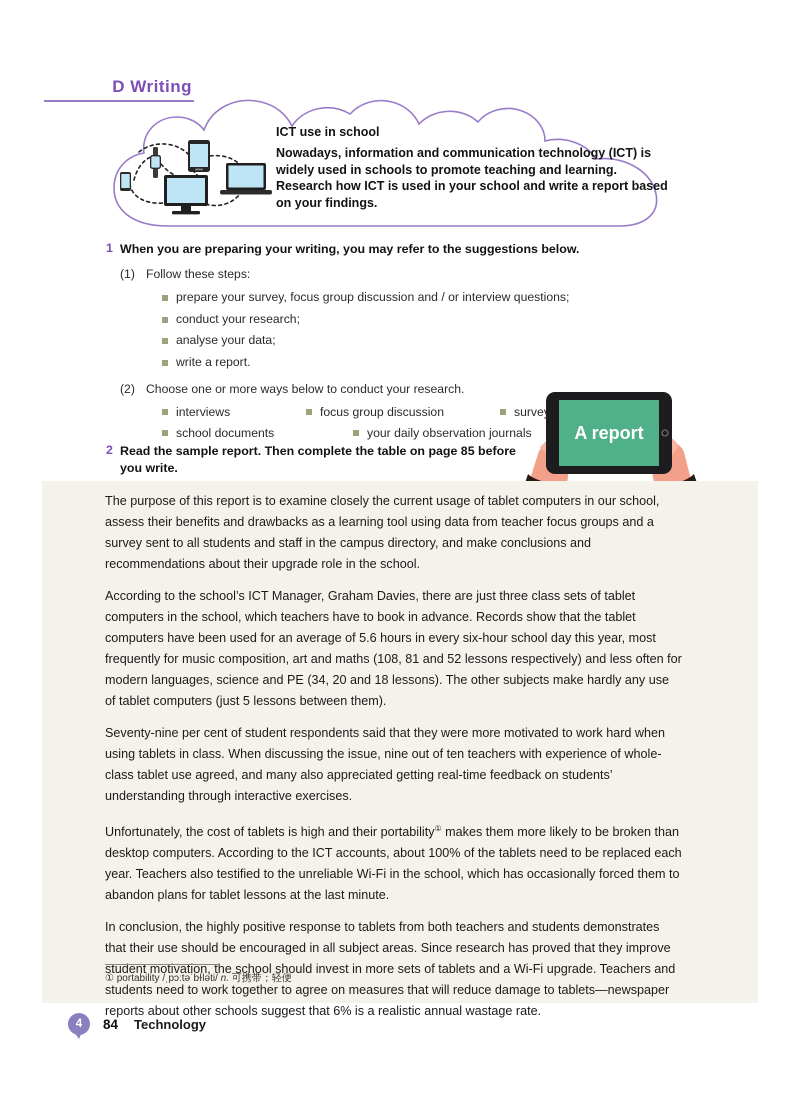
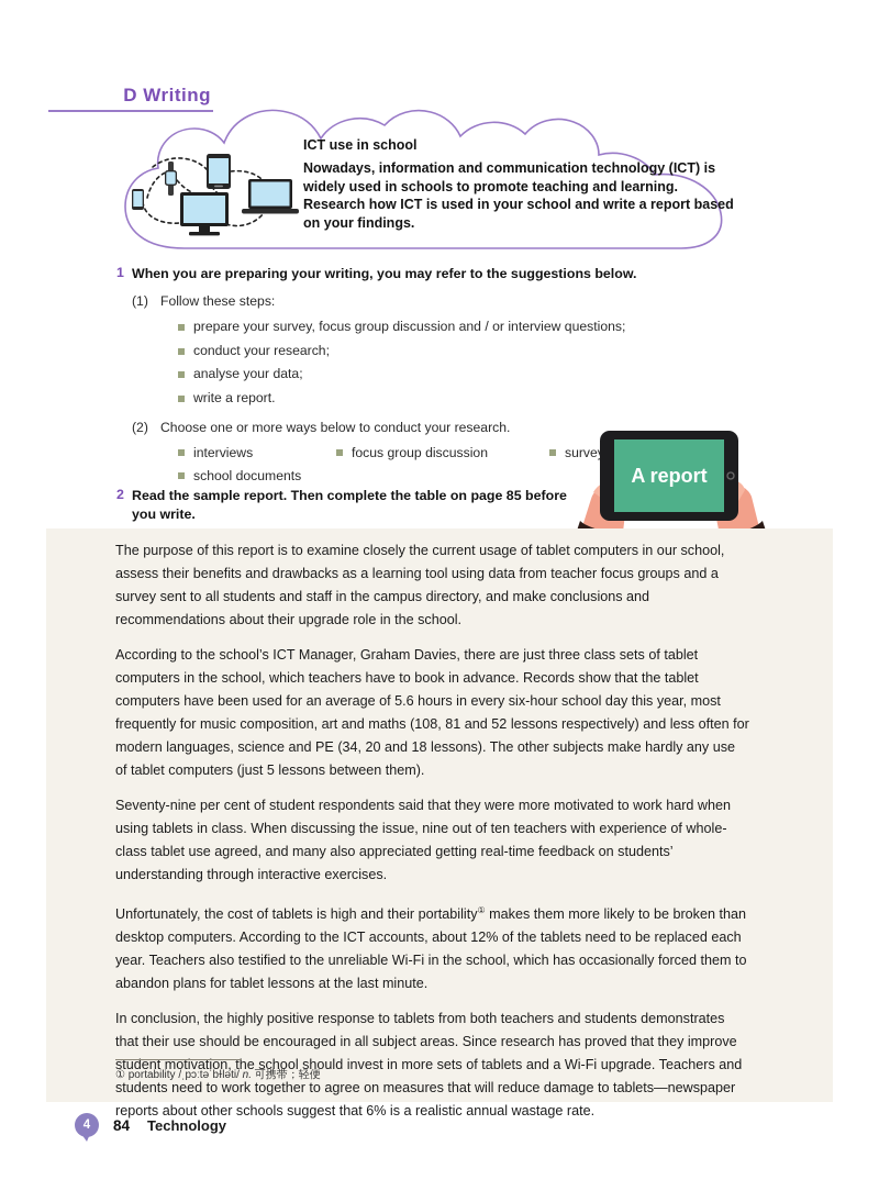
  D Writing
  ICT use in school
  Nowadays, information and communication technology (ICT) is widely used in schools to promote teaching and learning. Research how ICT is used in your school and write a report based on your findings.
  1
  When you are preparing your writing, you may refer to the suggestions below.
  (1)
  Follow these steps:
  prepare your survey, focus group discussion and / or interview questions;
  conduct your research;
  analyse your data;
  write a report.
  (2)
  Choose one or more ways below to conduct your research.
  interviews
  focus group discussion
  surve
  school documents
- your daily observation journals
  2
  Read the sample report. Then complete the table on page 85 before you write.
  A report
  The purpose of this report is to examine closely the current usage of tablet computers in our school, assess their benefits and drawbacks as a learning tool using data from teacher focus groups and a survey sent to all students and staff in the campus directory, and make conclusions and recommendations about their upgrade role in the school.
  According to the school’s ICT Manager, Graham Davies, there are just three class sets of tablet computers in the school, which teachers have to book in advance. Records show that the tablet computers have been used for an average of 5.6 hours in every six-hour school day this year, most frequently for music composition, art and maths (108, 81 and 52 lessons respectively) and less often for modern languages, science and PE (34, 20 and 18 lessons). The other subjects make hardly any use of tablet computers (just 5 lessons between them).
  Seventy-nine per cent of student respondents said that they were more motivated to work hard when using tablets in class. When discussing the issue, nine out of ten teachers with experience of whole-class tablet use agreed, and many also appreciated getting real-time feedback on students’ understanding through interactive exercises.
- Unfortunately, the cost of tablets is high and their portability① makes them more likely to be broken than desktop computers. According to the ICT accounts, about 100% of the tablets need to be replaced each year. Teachers also testified to the unreliable Wi-Fi in the school, which has occasionally forced them to abandon plans for tablet lessons at the last minute.
+ Unfortunately, the cost of tablets is high and their portability① makes them more likely to be broken than desktop computers. According to the ICT accounts, about 12% of the tablets need to be replaced each year. Teachers also testified to the unreliable Wi-Fi in the school, which has occasionally forced them to abandon plans for tablet lessons at the last minute.
  In conclusion, the highly positive response to tablets from both teachers and students demonstrates that their use should be encouraged in all subject areas. Since research has proved that they improve student motivation, the school should invest in more sets of tablets and a Wi-Fi upgrade. Teachers and students need to work together to agree on measures that will reduce damage to tablets—newspaper reports about other schools suggest that 6% is a realistic annual wastage rate.
  ① portability /ˌpɔːtəˈbɫləti/ n. 可携带；轻便
  4
  84
  Technology
